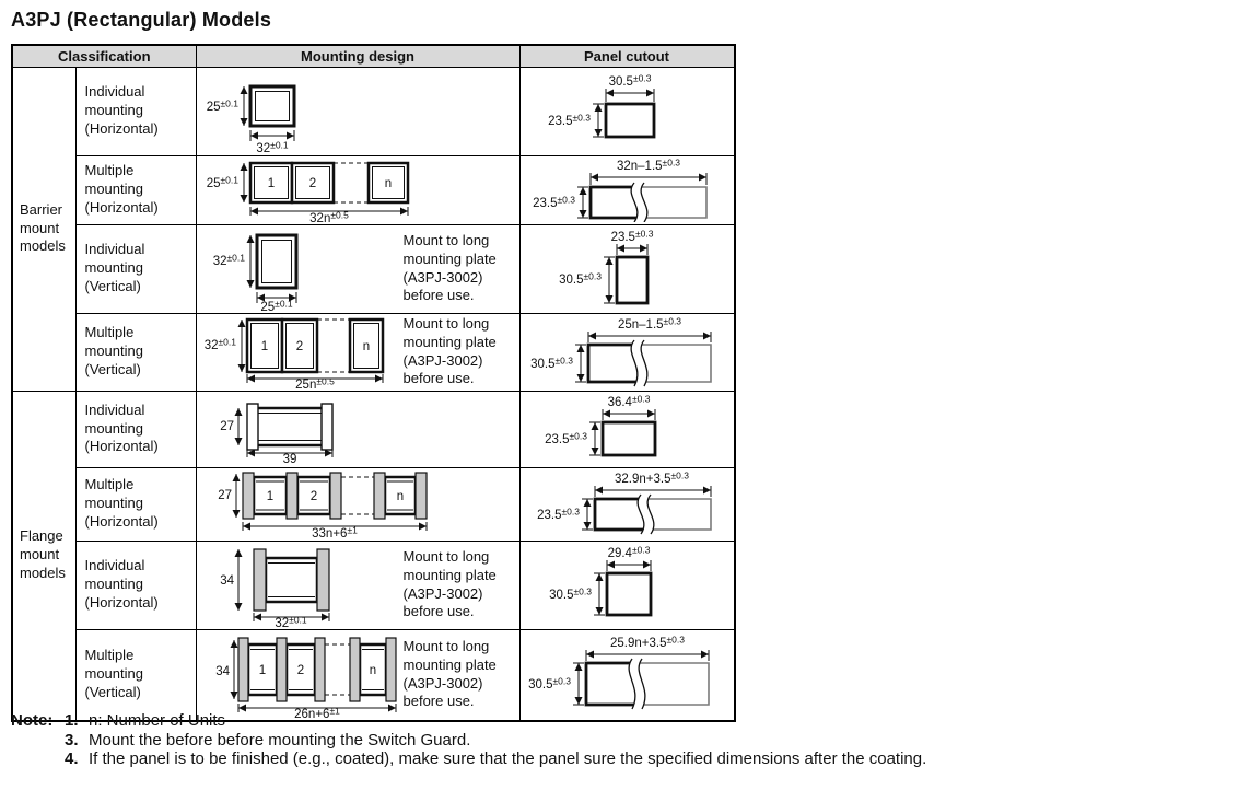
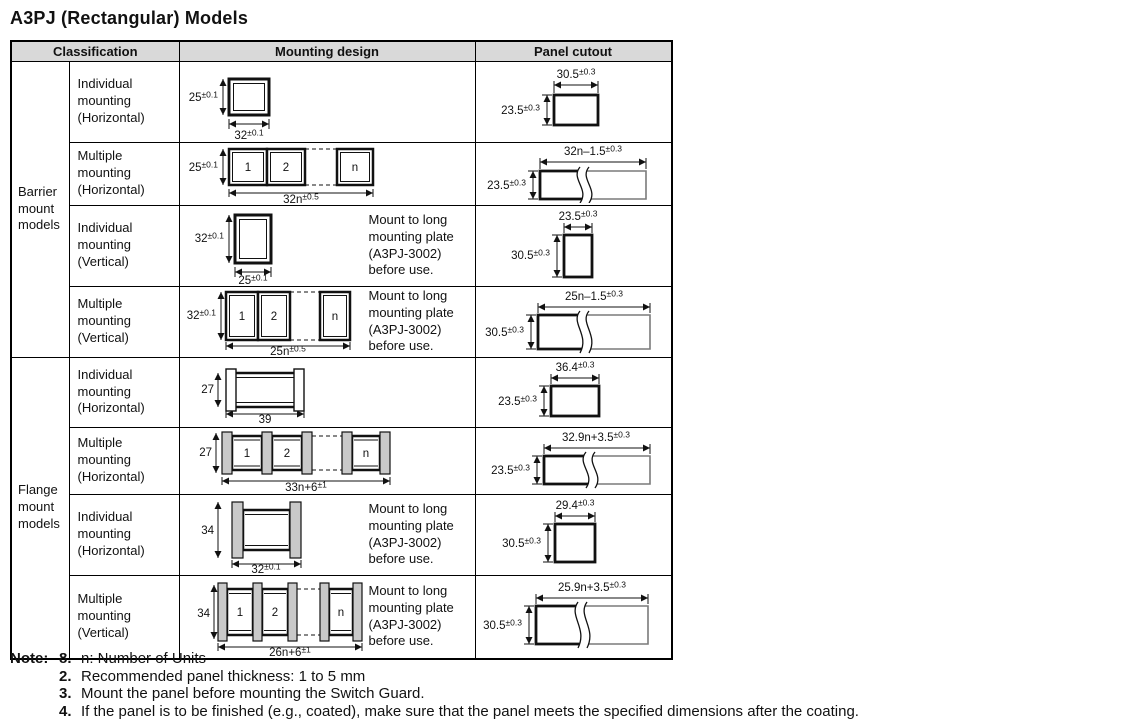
  A3PJ (Rectangular) Models
  Classification	Mounting design	Panel cutout
  Barrier mount models	Individual mounting (Horizontal)	25±0.1 32±0.1	30.5±0.3 23.5±0.3
  Multiple mounting (Horizontal)	25±0.1 1 2 n 32n±0.5	32n–1.5±0.3 23.5±0.3
  Individual mounting (Vertical)	32±0.1 25±0.1 Mount to long mounting plate (A3PJ-3002) before use.	23.5±0.3 30.5±0.3
  Multiple mounting (Vertical)	32±0.1 1 2 n 25n±0.5 Mount to long mounting plate (A3PJ-3002) before use.	25n–1.5±0.3 30.5±0.3
  Flange mount models	Individual mounting (Horizontal)	27 39	36.4±0.3 23.5±0.3
  Multiple mounting (Horizontal)	27 1 2 n 33n+6±1	32.9n+3.5±0.3 23.5±0.3
  Individual mounting (Horizontal)	34 32±0.1 Mount to long mounting plate (A3PJ-3002) before use.	29.4±0.3 30.5±0.3
  Multiple mounting (Vertical)	34 1 2 n 26n+6±1 Mount to long mounting plate (A3PJ-3002) before use.	25.9n+3.5±0.3 30.5±0.3
  Note:
- 1.
+ 8.
  n: Number of Units
+ 2.
+ Recommended panel thickness: 1 to 5 mm
  3.
- Mount the before before mounting the Switch Guard.
+ Mount the panel before mounting the Switch Guard.
  4.
- If the panel is to be finished (e.g., coated), make sure that the panel sure the specified dimensions after the coating.
+ If the panel is to be finished (e.g., coated), make sure that the panel meets the specified dimensions after the coating.
